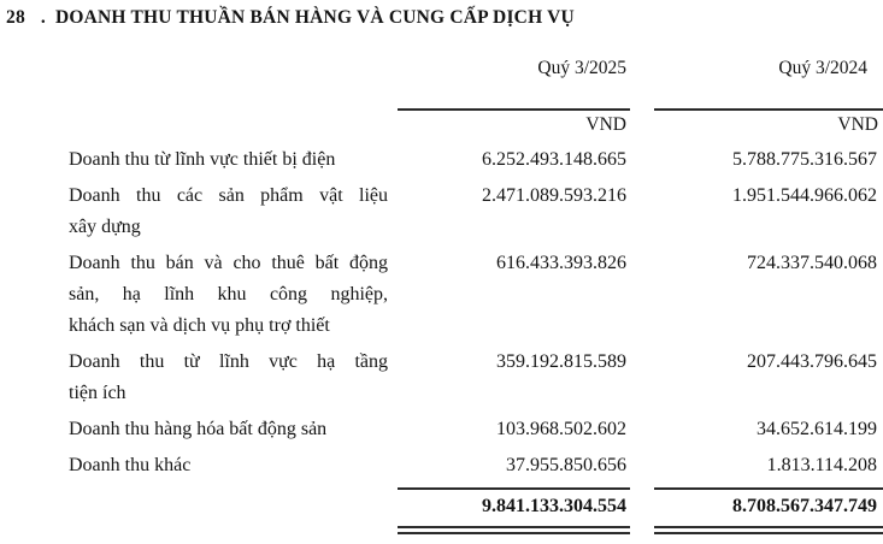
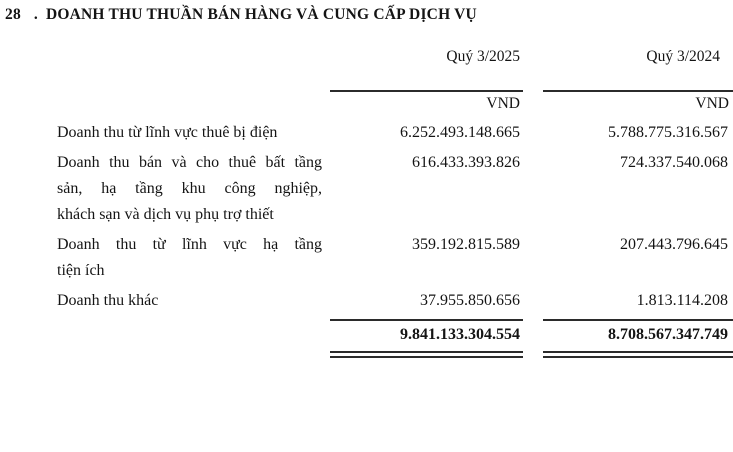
  28
  .
  DOANH THU THUẦN BÁN HÀNG VÀ CUNG CẤP DỊCH VỤ
  Quý 3/2025
  Quý 3/2024
  VND
  VND
- Doanh thu từ lĩnh vực thiết bị điện
+ Doanh thu từ lĩnh vực thuê bị điện
  6.252.493.148.665
  5.788.775.316.567
- Doanh thu các sản phẩm vật liệu
- xây dựng
- 2.471.089.593.216
- 1.951.544.966.062
- Doanh thu bán và cho thuê bất động
+ Doanh thu bán và cho thuê bất tầng
- sản, hạ lĩnh khu công nghiệp,
+ sản, hạ tầng khu công nghiệp,
  khách sạn và dịch vụ phụ trợ thiết
  616.433.393.826
  724.337.540.068
  Doanh thu từ lĩnh vực hạ tầng
  tiện ích
  359.192.815.589
  207.443.796.645
- Doanh thu hàng hóa bất động sản
- 103.968.502.602
- 34.652.614.199
  Doanh thu khác
  37.955.850.656
  1.813.114.208
  9.841.133.304.554
  8.708.567.347.749
